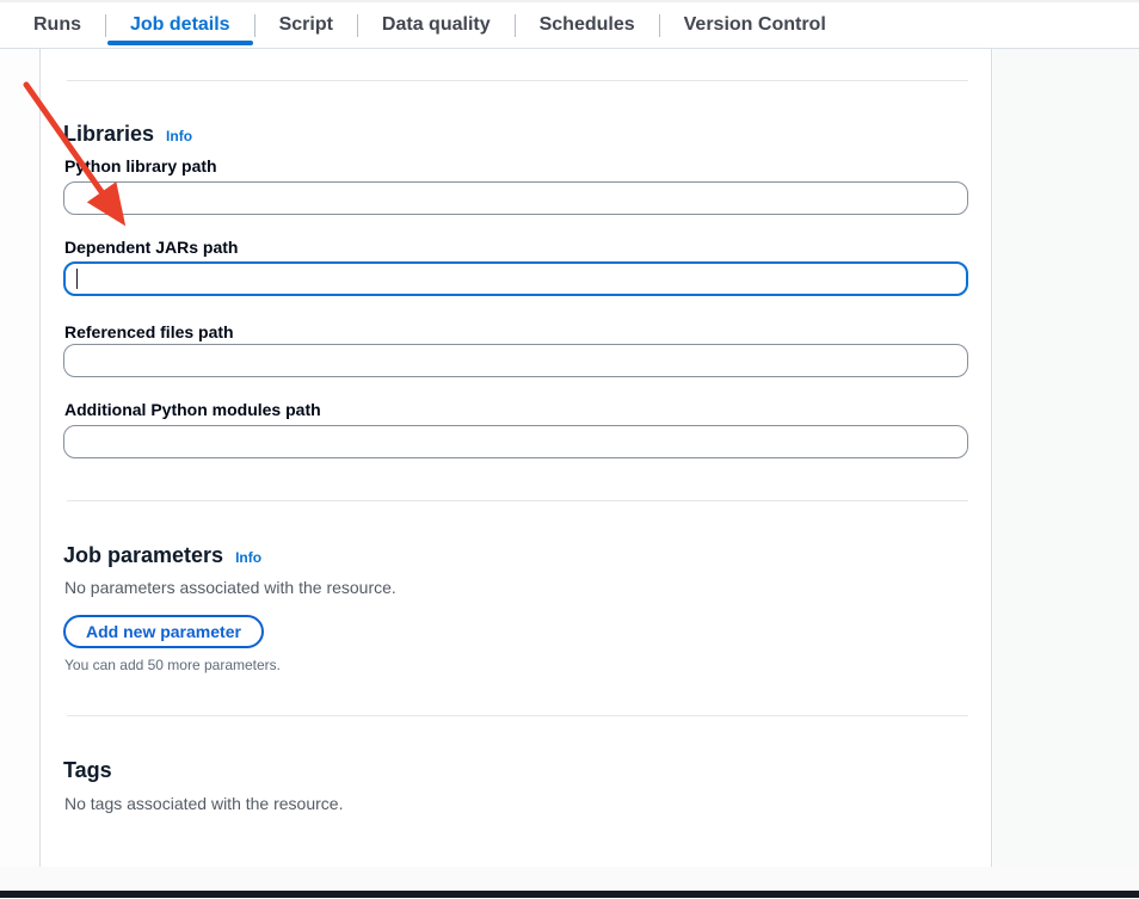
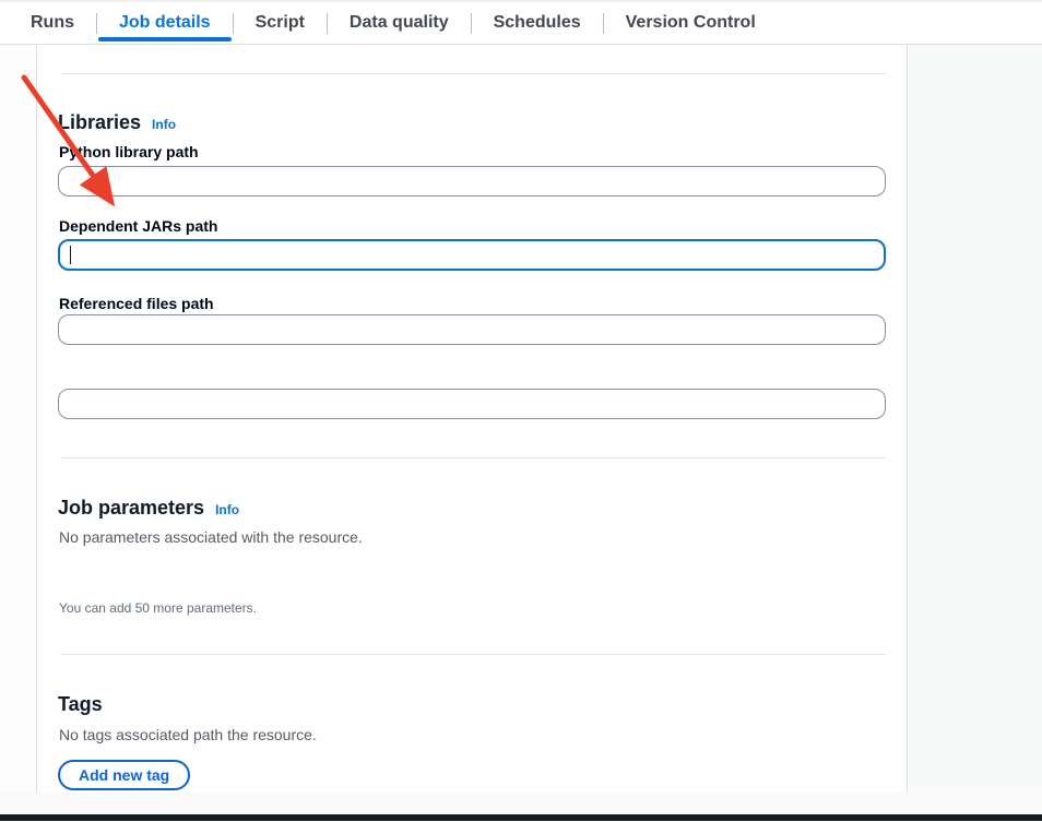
  Runs
  Job details
  Script
  Data quality
  Schedules
  Version Control
  Libraries
  Info
  Pthon library path
  Dependent JARs path
  Referenced files path
- Additional Python modules path
  Job parameters
  Info
  No parameters associated with the resource.
- Add new parameter
  You can add 50 more parameters.
  Tags
- No tags associated with the resource.
+ No tags associated path the resource.
+ Add new tag
